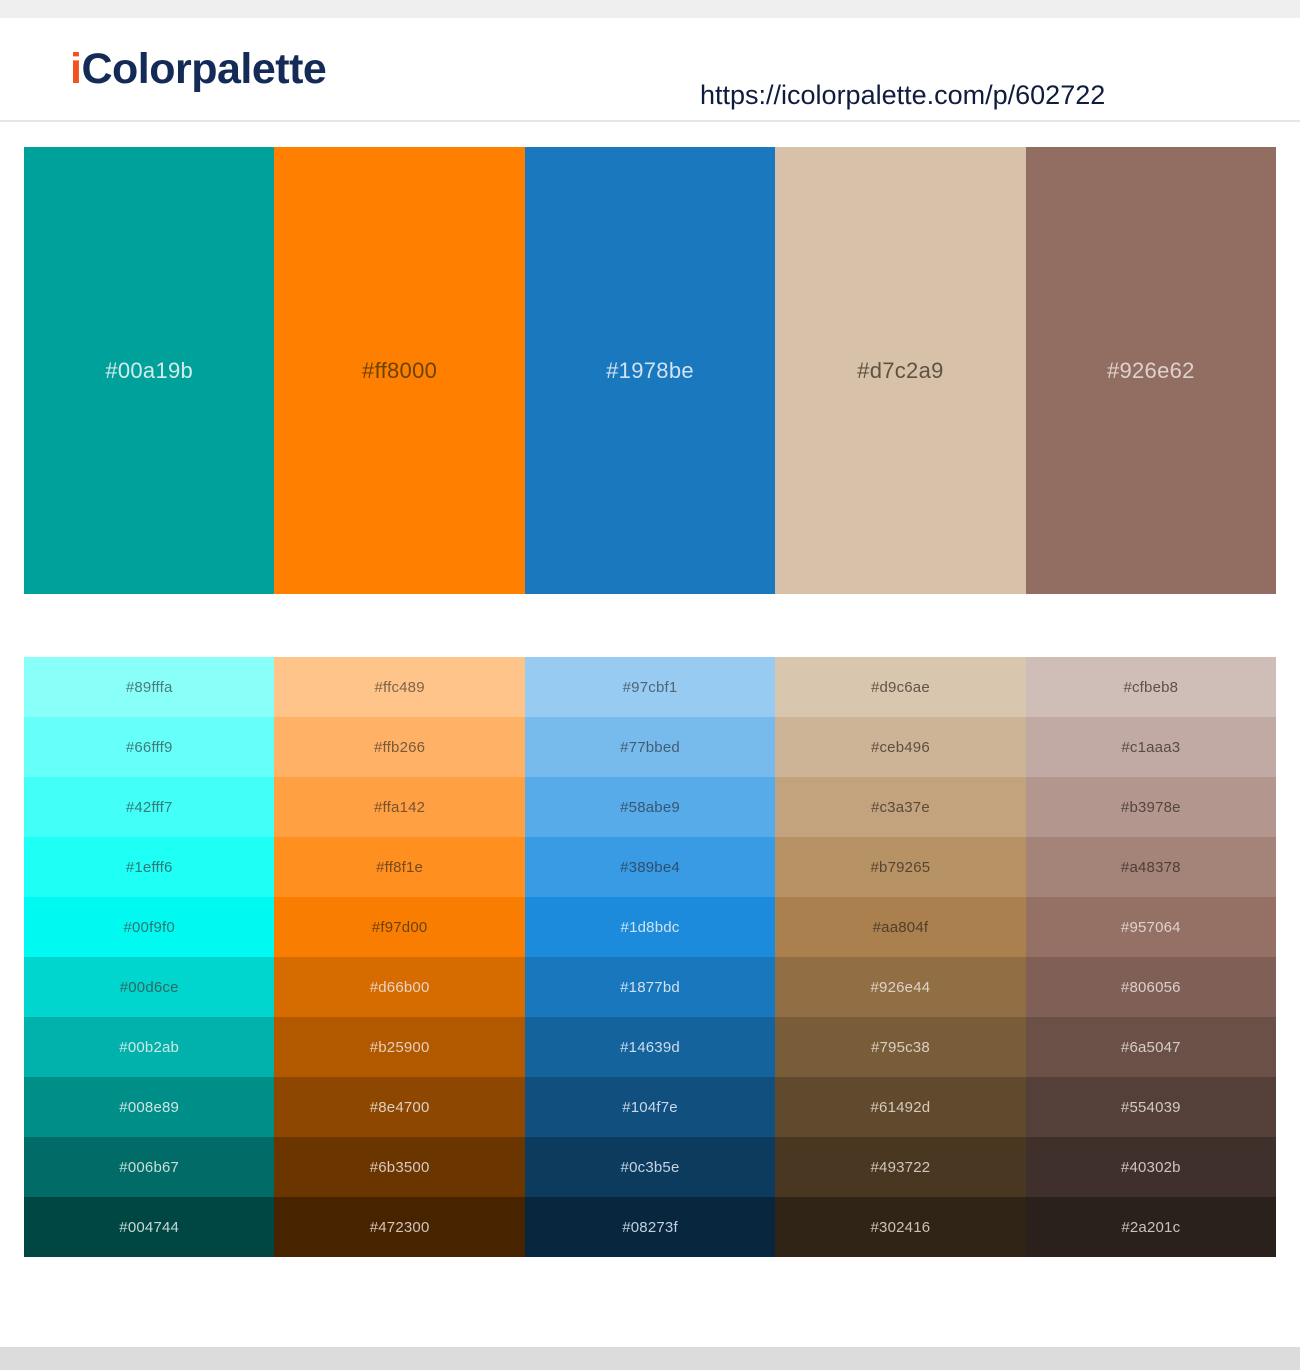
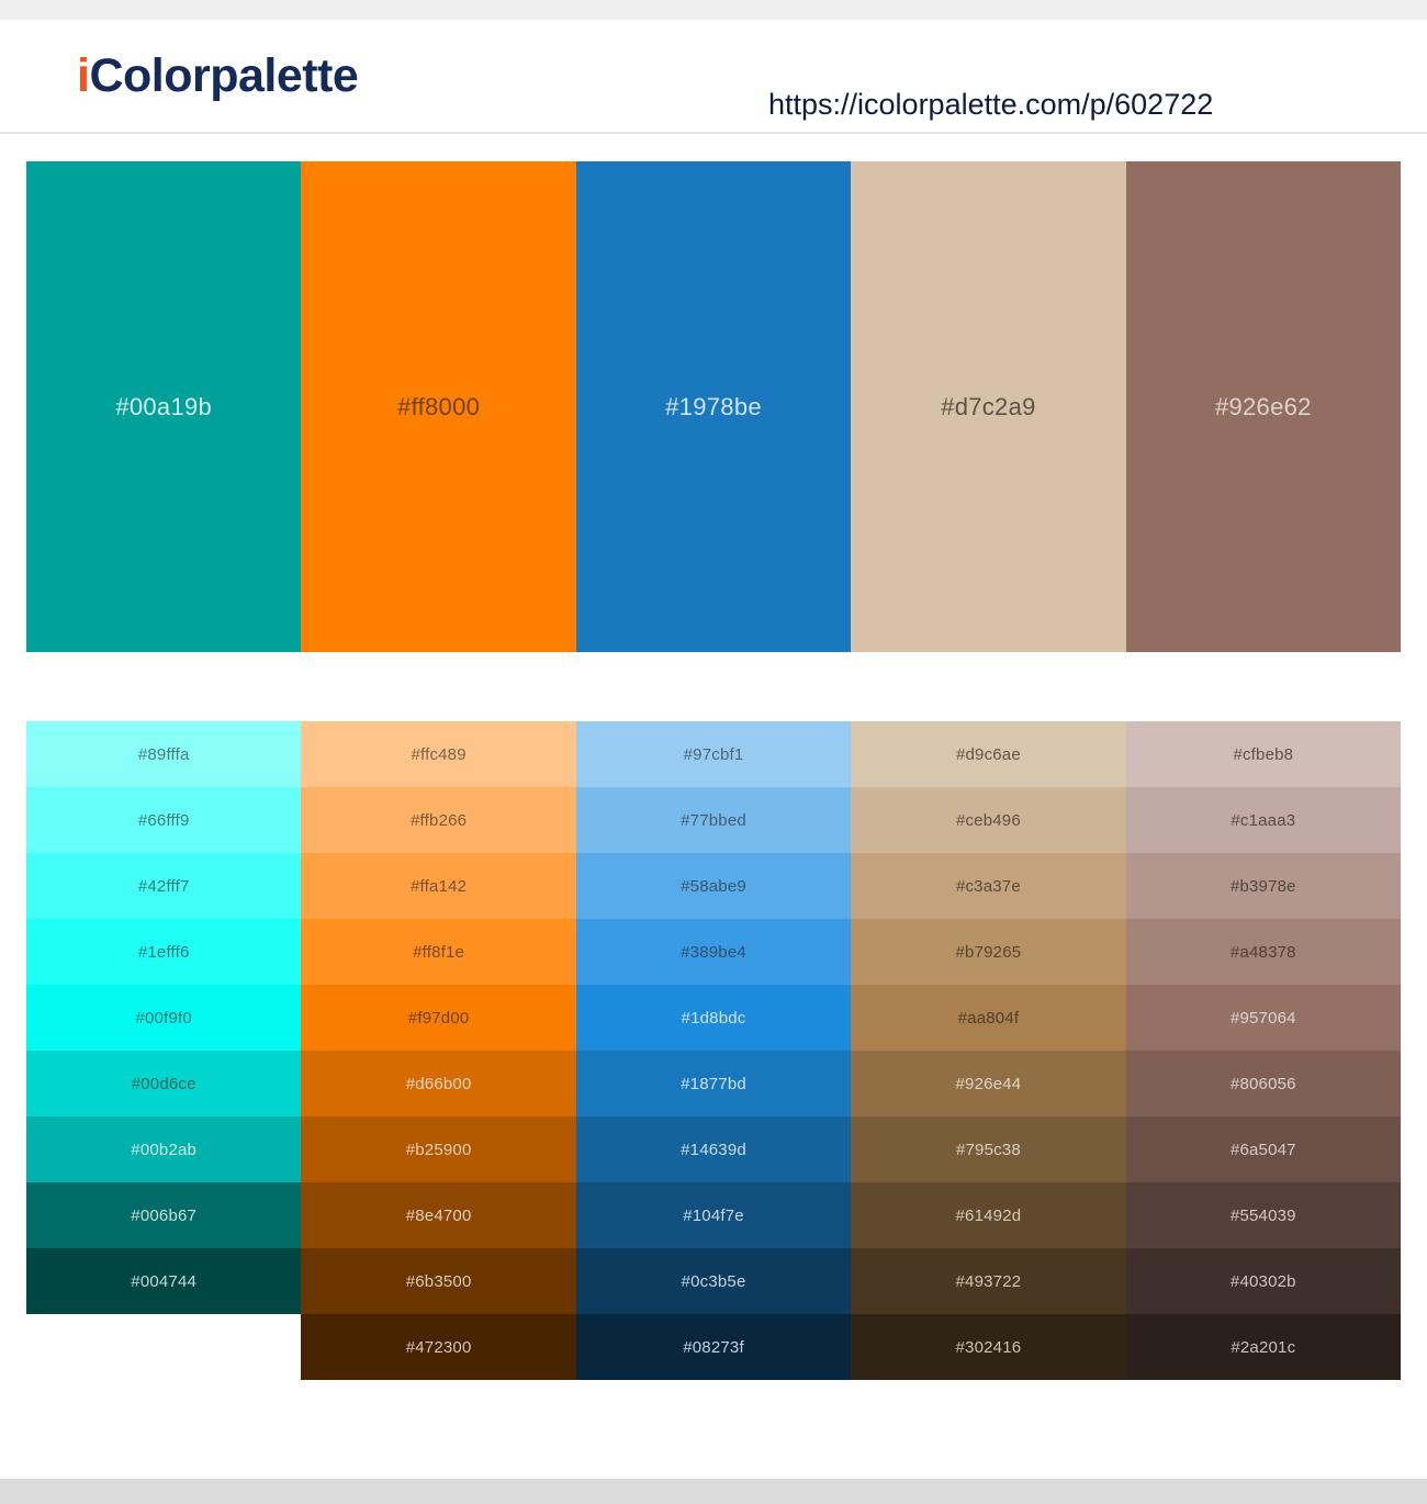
  iColorpalette
  https://icolorpalette.com/p/602722
  #00a19b
  #ff8000
  #1978be
  #d7c2a9
  #926e62
  #89fffa
  #66fff9
  #42fff7
  #1efff6
  #00f9f0
  #00d6ce
  #00b2ab
- #008e89
  #006b67
  #004744
  #ffc489
  #ffb266
  #ffa142
  #ff8f1e
  #f97d00
  #d66b00
  #b25900
  #8e4700
  #6b3500
  #472300
  #97cbf1
  #77bbed
  #58abe9
  #389be4
  #1d8bdc
  #1877bd
  #14639d
  #104f7e
  #0c3b5e
  #08273f
  #d9c6ae
  #ceb496
  #c3a37e
  #b79265
  #aa804f
  #926e44
  #795c38
  #61492d
  #493722
  #302416
  #cfbeb8
  #c1aaa3
  #b3978e
  #a48378
  #957064
  #806056
  #6a5047
  #554039
  #40302b
  #2a201c
